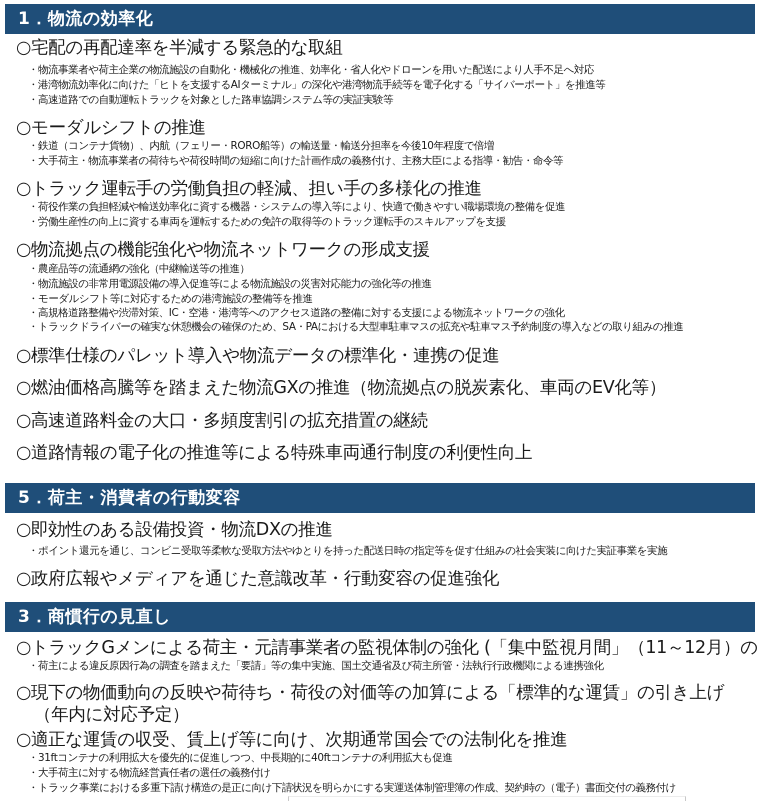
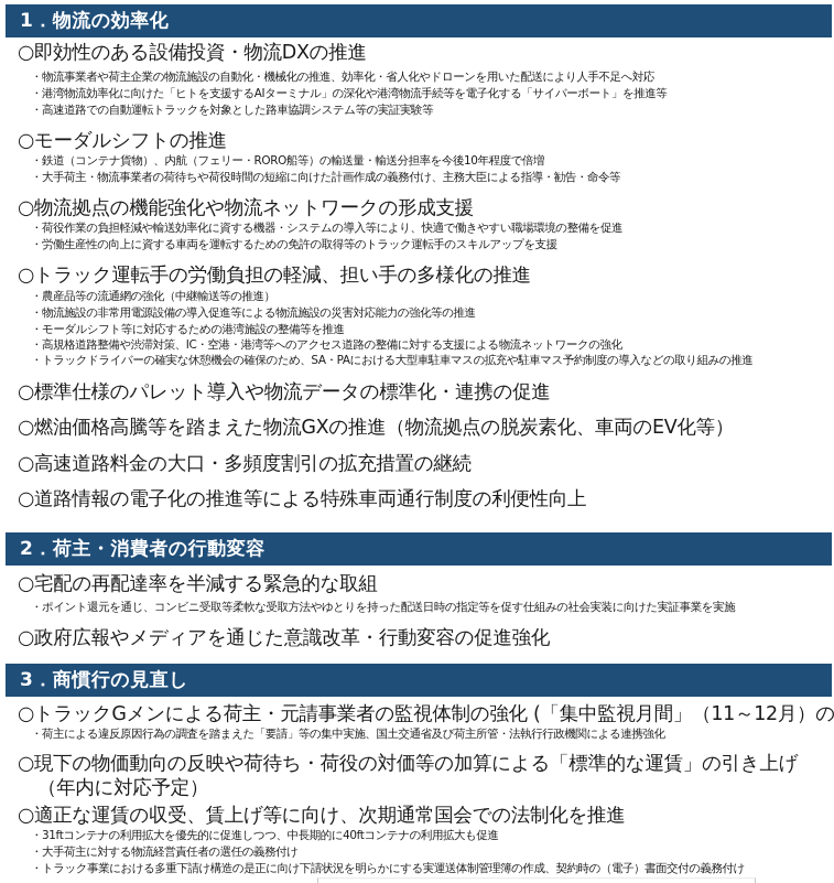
  1．物流の効率化
- ○宅配の再配達率を半減する緊急的な取組
+ ○即効性のある設備投資・物流DXの推進
  ・物流事業者や荷主企業の物流施設の自動化・機械化の推進、効率化・省人化やドローンを用いた配送により人手不足へ対応
  ・港湾物流効率化に向けた「ヒトを支援するAIターミナル」の深化や港湾物流手続等を電子化する「サイバーポート」を推進等
  ・高速道路での自動運転トラックを対象とした路車協調システム等の実証実験等
  ○モーダルシフトの推進
  ・鉄道（コンテナ貨物）、内航（フェリー・RORO船等）の輸送量・輸送分担率を今後10年程度で倍増
  ・大手荷主・物流事業者の荷待ちや荷役時間の短縮に向けた計画作成の義務付け、主務大臣による指導・勧告・命令等
- ○トラック運転手の労働負担の軽減、担い手の多様化の推進
+ ○物流拠点の機能強化や物流ネットワークの形成支援
  ・荷役作業の負担軽減や輸送効率化に資する機器・システムの導入等により、快適で働きやすい職場環境の整備を促進
  ・労働生産性の向上に資する車両を運転するための免許の取得等のトラック運転手のスキルアップを支援
- ○物流拠点の機能強化や物流ネットワークの形成支援
+ ○トラック運転手の労働負担の軽減、担い手の多様化の推進
  ・農産品等の流通網の強化（中継輸送等の推進）
  ・物流施設の非常用電源設備の導入促進等による物流施設の災害対応能力の強化等の推進
  ・モーダルシフト等に対応するための港湾施設の整備等を推進
  ・高規格道路整備や渋滞対策、IC・空港・港湾等へのアクセス道路の整備に対する支援による物流ネットワークの強化
  ・トラックドライバーの確実な休憩機会の確保のため、SA・PAにおける大型車駐車マスの拡充や駐車マス予約制度の導入などの取り組みの推進
  ○標準仕様のパレット導入や物流データの標準化・連携の促進
  ○燃油価格高騰等を踏まえた物流GXの推進（物流拠点の脱炭素化、車両のEV化等）
  ○高速道路料金の大口・多頻度割引の拡充措置の継続
  ○道路情報の電子化の推進等による特殊車両通行制度の利便性向上
- 5．荷主・消費者の行動変容
+ 2．荷主・消費者の行動変容
- ○即効性のある設備投資・物流DXの推進
+ ○宅配の再配達率を半減する緊急的な取組
  ・ポイント還元を通じ、コンビニ受取等柔軟な受取方法やゆとりを持った配送日時の指定等を促す仕組みの社会実装に向けた実証事業を実施
  ○政府広報やメディアを通じた意識改革・行動変容の促進強化
  3．商慣行の見直し
  ○トラックGメンによる荷主・元請事業者の監視体制の強化 (「集中監視月間」（11～12月）の
  ・荷主による違反原因行為の調査を踏まえた「要請」等の集中実施、国土交通省及び荷主所管・法執行行政機関による連携強化
  ○現下の物価動向の反映や荷待ち・荷役の対価等の加算による「標準的な運賃」の引き上げ（年内に対応予定）
  ○適正な運賃の収受、賃上げ等に向け、次期通常国会での法制化を推進
  ・31ftコンテナの利用拡大を優先的に促進しつつ、中長期的に40ftコンテナの利用拡大も促進
  ・大手荷主に対する物流経営責任者の選任の義務付け
  ・トラック事業における多重下請け構造の是正に向け下請状況を明らかにする実運送体制管理簿の作成、契約時の（電子）書面交付の義務付け
